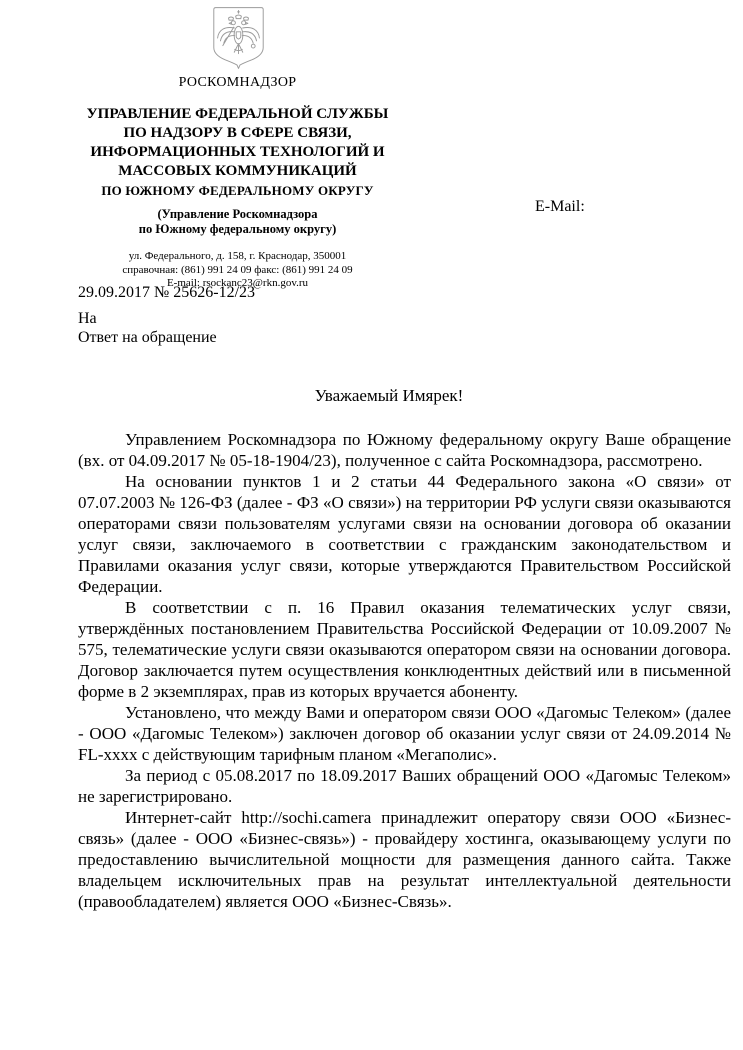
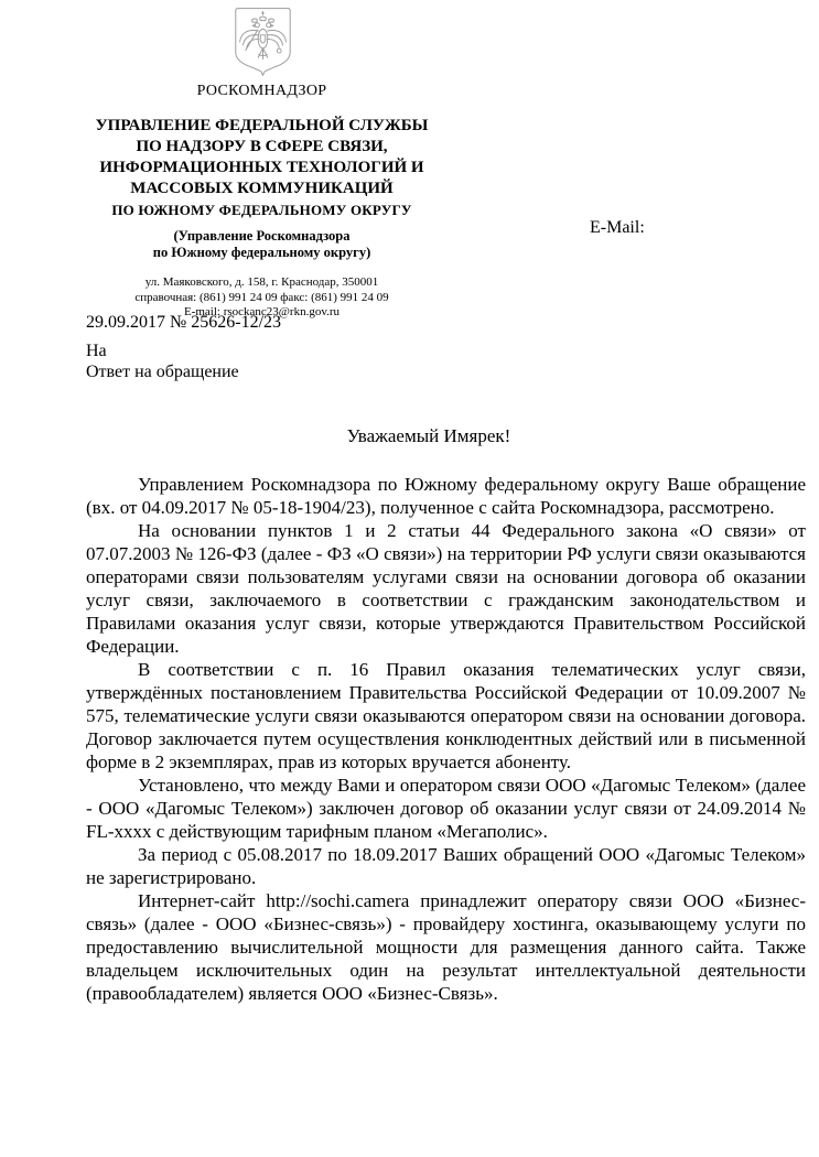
  РОСКОМНАДЗОР
  УПРАВЛЕНИЕ ФЕДЕРАЛЬНОЙ СЛУЖБЫ
  ПО НАДЗОРУ В СФЕРЕ СВЯЗИ,
  ИНФОРМАЦИОННЫХ ТЕХНОЛОГИЙ И
  МАССОВЫХ КОММУНИКАЦИЙ
  ПО ЮЖНОМУ ФЕДЕРАЛЬНОМУ ОКРУГУ
  (Управление Роскомнадзора
  по Южному федеральному округу)
- ул. Федерального, д. 158, г. Краснодар, 350001
+ ул. Маяковского, д. 158, г. Краснодар, 350001
  справочная: (861) 991 24 09 факс: (861) 991 24 09
  E-mail: rsockanc23@rkn.gov.ru
  E-Mail:
  29.09.2017 № 25626-12/23
  На
  Ответ на обращение
  Уважаемый Имярек!
  Управлением Роскомнадзора по Южному федеральному округу Ваше обращение (вх. от 04.09.2017 № 05-18-1904/23), полученное с сайта Роскомнадзора, рассмотрено.
  На основании пунктов 1 и 2 статьи 44 Федерального закона «О связи» от 07.07.2003 № 126-ФЗ (далее - ФЗ «О связи») на территории РФ услуги связи оказываются операторами связи пользователям услугами связи на основании договора об оказании услуг связи, заключаемого в соответствии с гражданским законодательством и Правилами оказания услуг связи, которые утверждаются Правительством Российской Федерации.
  В соответствии с п. 16 Правил оказания телематических услуг связи, утверждённых постановлением Правительства Российской Федерации от 10.09.2007 № 575, телематические услуги связи оказываются оператором связи на основании договора. Договор заключается путем осуществления конклюдентных действий или в письменной форме в 2 экземплярах, прав из которых вручается абоненту.
  Установлено, что между Вами и оператором связи ООО «Дагомыс Телеком» (далее - ООО «Дагомыс Телеком») заключен договор об оказании услуг связи от 24.09.2014 № FL-xxxx с действующим тарифным планом «Мегаполис».
  За период с 05.08.2017 по 18.09.2017 Ваших обращений ООО «Дагомыс Телеком» не зарегистрировано.
- Интернет-сайт http://sochi.camera принадлежит оператору связи ООО «Бизнес-связь» (далее - ООО «Бизнес-связь») - провайдеру хостинга, оказывающему услуги по предоставлению вычислительной мощности для размещения данного сайта. Также владельцем исключительных прав на результат интеллектуальной деятельности (правообладателем) является ООО «Бизнес-Связь».
+ Интернет-сайт http://sochi.camera принадлежит оператору связи ООО «Бизнес-связь» (далее - ООО «Бизнес-связь») - провайдеру хостинга, оказывающему услуги по предоставлению вычислительной мощности для размещения данного сайта. Также владельцем исключительных один на результат интеллектуальной деятельности (правообладателем) является ООО «Бизнес-Связь».
